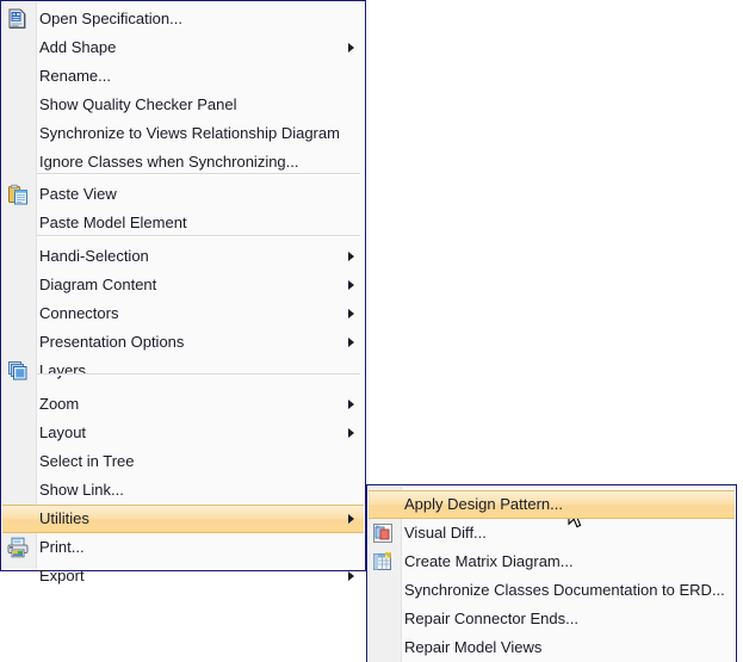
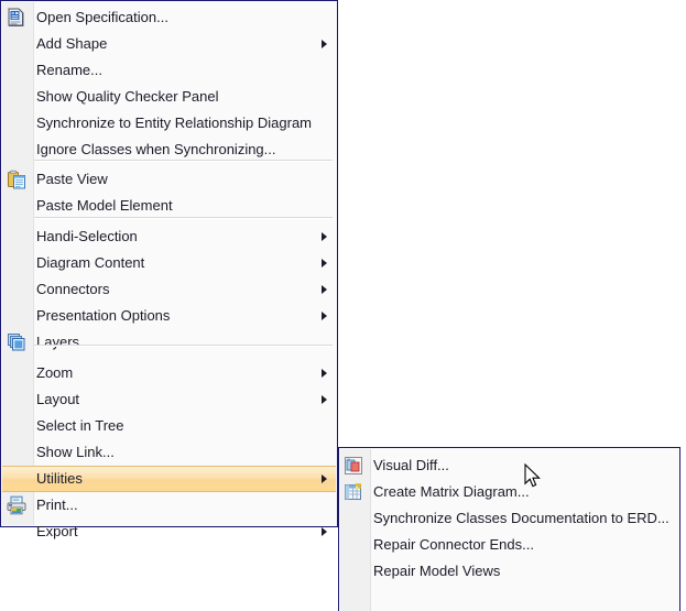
  Open Specification...
  Add Shape
  Rename...
  Show Quality Checker Panel
- Synchronize to Views Relationship Diagram
+ Synchronize to Entity Relationship Diagram
  Ignore Classes when Synchronizing...
  Paste View
  Paste Model Element
  Handi-Selection
  Diagram Content
  Connectors
  Presentation Options
  Layers...
  Zoom
  Layout
  Select in Tree
  Show Link...
  Utilities
  Print...
  Export
- Apply Design Pattern...
  Visual Diff...
  Create Matrix Diagram...
  Synchronize Classes Documentation to ERD...
  Repair Connector Ends...
  Repair Model Views
